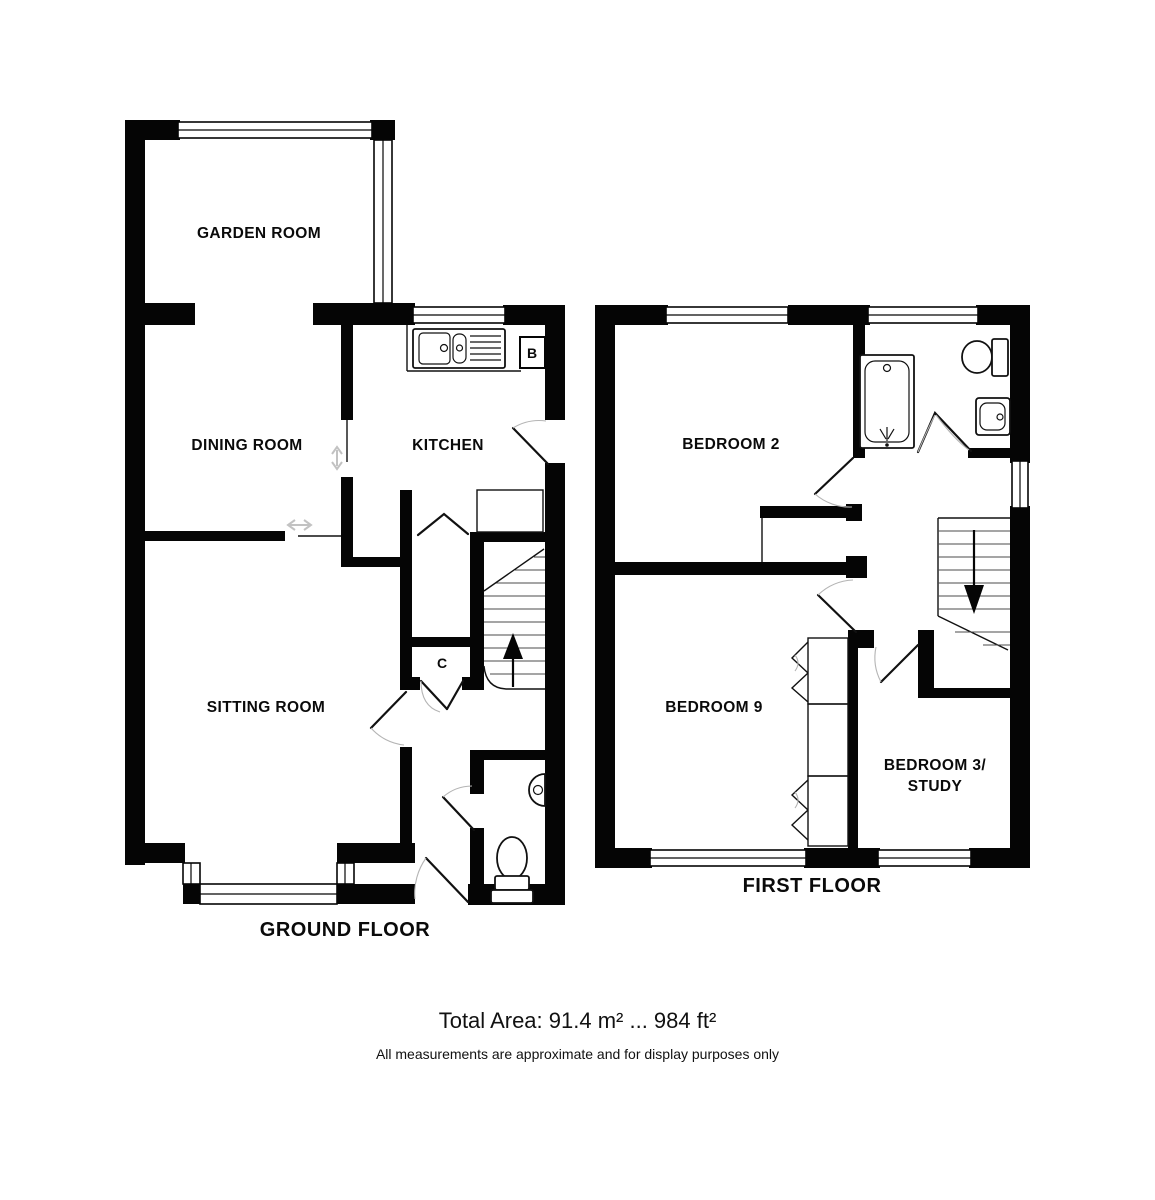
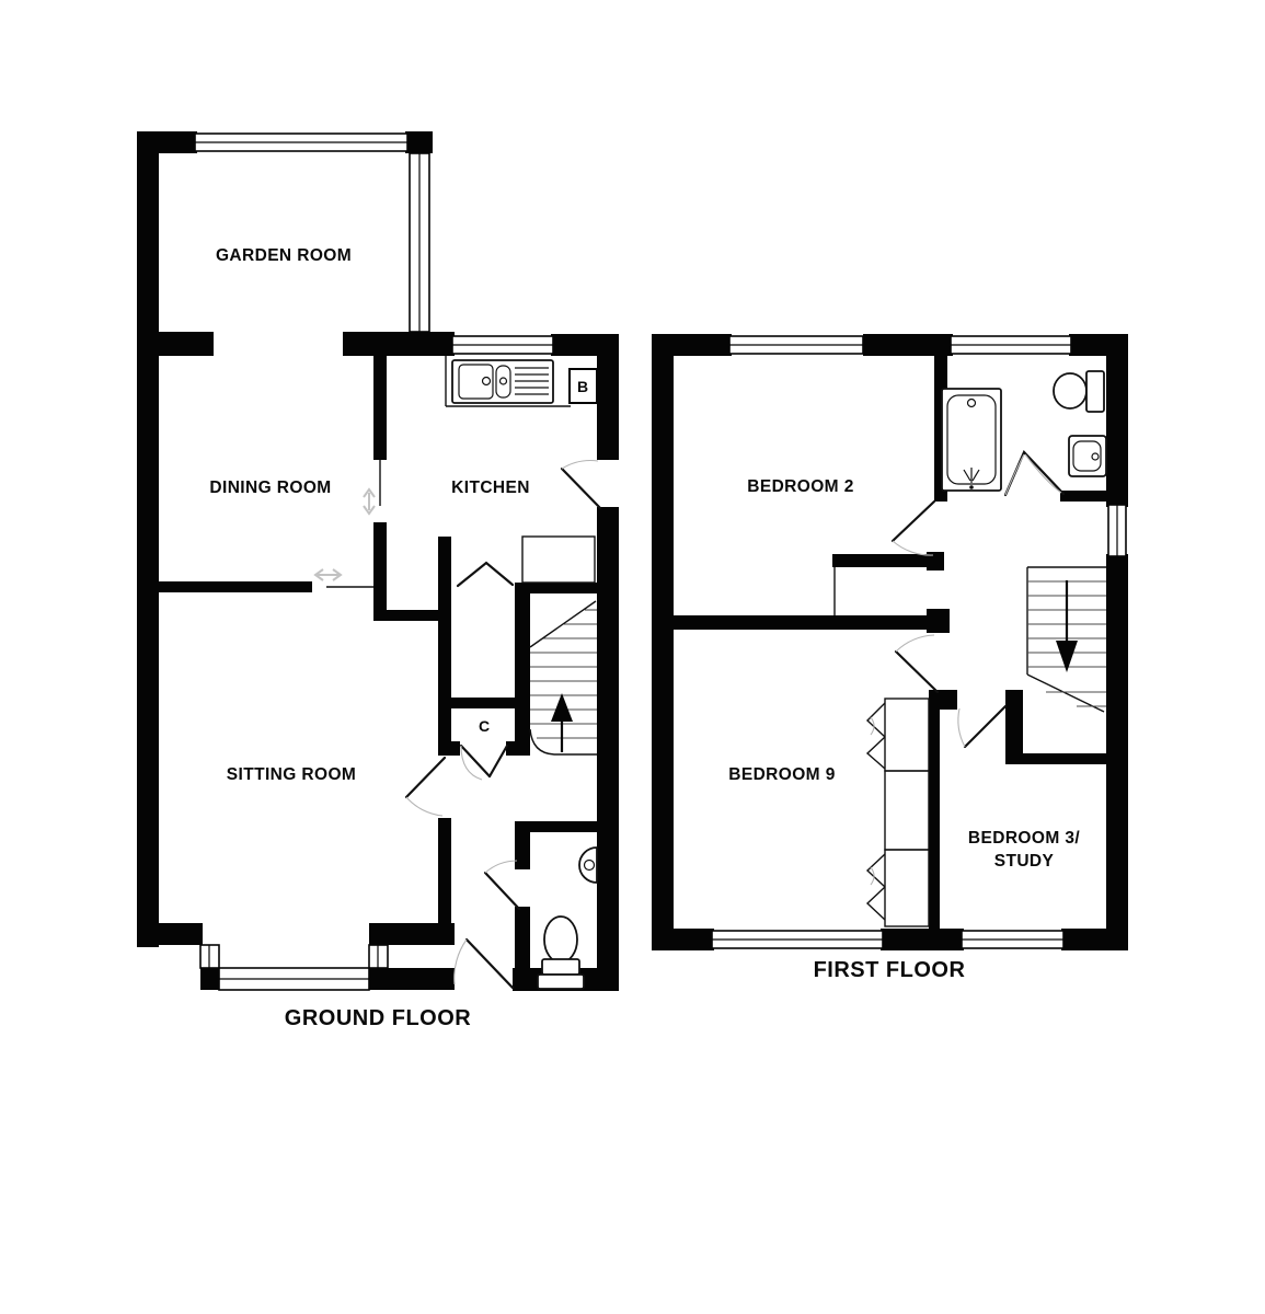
  B
  GARDEN ROOM
  DINING ROOM
  KITCHEN
  SITTING ROOM
  C
  GROUND FLOOR
  BEDROOM 2
  BEDROOM 9
  BEDROOM 3/
  STUDY
  FIRST FLOOR
- Total Area: 91.4 m² ... 984 ft²
- All measurements are approximate and for display purposes only
